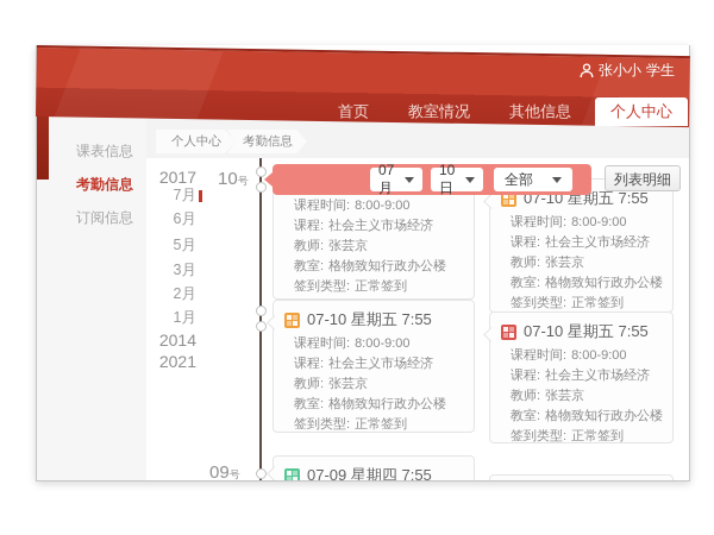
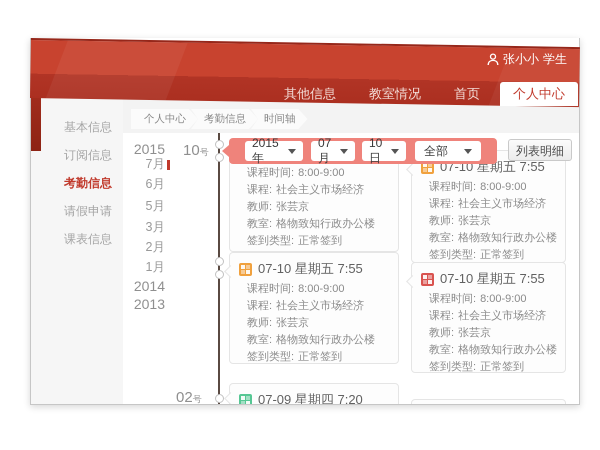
  张小小
  学生
- 首页
+ 其他信息
  教室情况
- 其他信息
+ 首页
  个人中心
+ 基本信息
- 课表信息
+ 订阅信息
  考勤信息
+ 请假申请
- 订阅信息
+ 课表信息
  个人中心
  考勤信息
+ 时间轴
- 2017
+ 2015
  7月
  6月
  5月
  3月
  2月
  1月
  2014
- 2021
+ 2013
  10号
- 09号
+ 02号
+ 2015年
  07月
  10日
  全部
  列表明细
  课程时间: 8:00-9:00
  课程: 社会主义市场经济
  教师: 张芸京
  教室: 格物致知行政办公楼
  签到类型: 正常签到
  07-10 星期五 7:55
  课程时间: 8:00-9:00
  课程: 社会主义市场经济
  教师: 张芸京
  教室: 格物致知行政办公楼
  签到类型: 正常签到
  07-10 星期五 7:55
  课程时间: 8:00-9:00
  课程: 社会主义市场经济
  教师: 张芸京
  教室: 格物致知行政办公楼
  签到类型: 正常签到
  07-10 星期五 7:55
  课程时间: 8:00-9:00
  课程: 社会主义市场经济
  教师: 张芸京
  教室: 格物致知行政办公楼
  签到类型: 正常签到
- 07-09 星期四 7:55
+ 07-09 星期四 7:20
